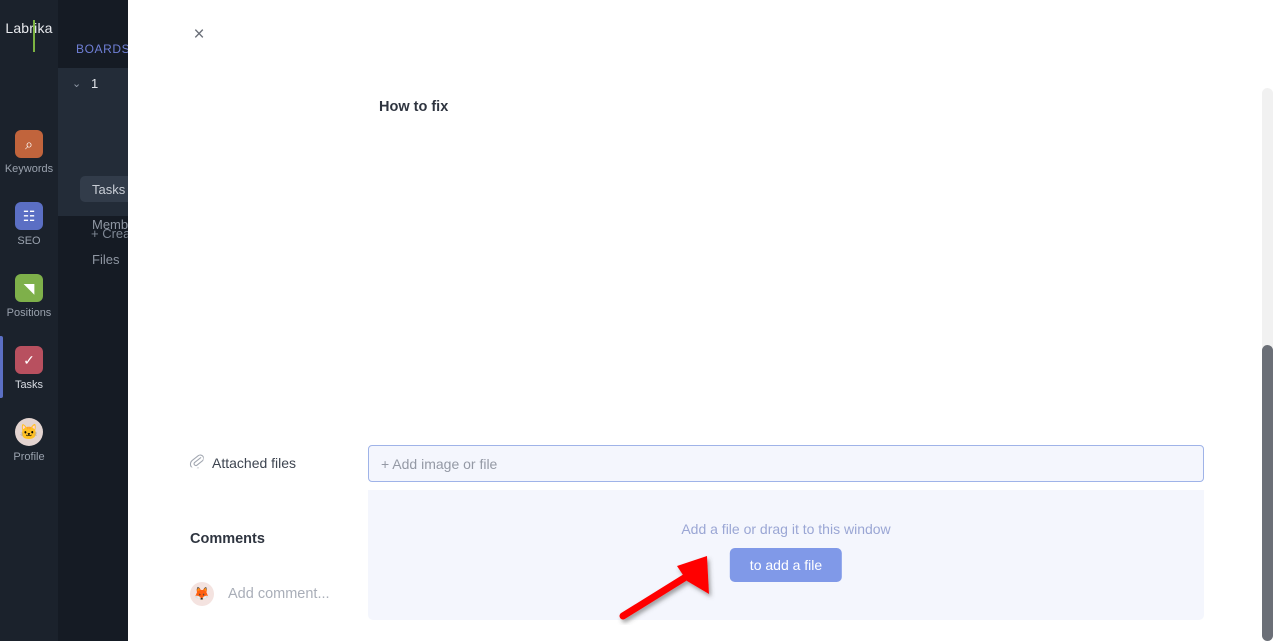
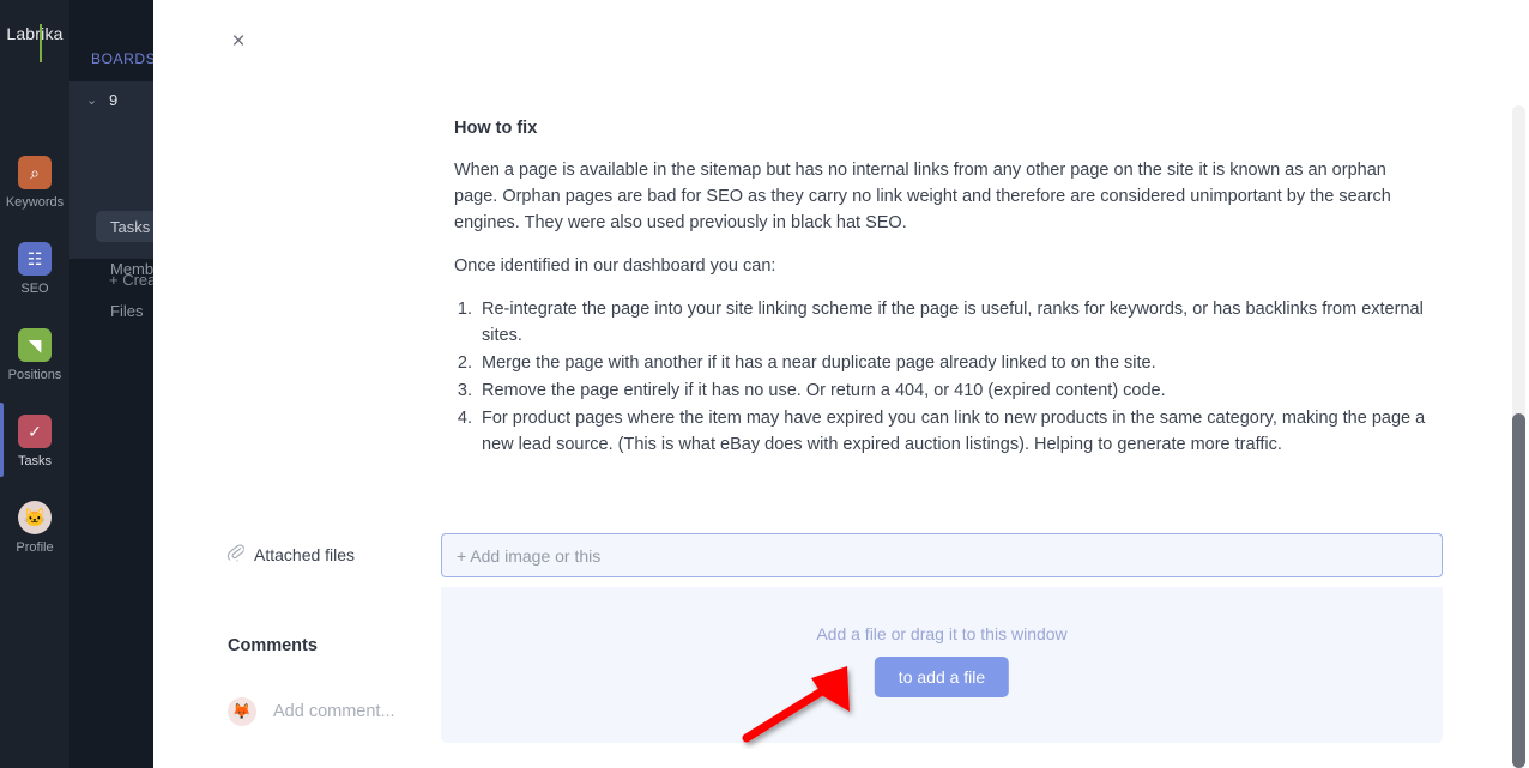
  Labrika
  ⌕
  Keywords
  ☷
  SEO
  ◥
  Positions
  ✓
  Tasks
  🐱
  Profile
  BOARDS
  ⌄
- 1
+ 9
  Tasks
  Files
  + Crea
  ×
  How to fix
+ When a page is available in the sitemap but has no internal links from any other page on the site it is known as an orphan page. Orphan pages are bad for SEO as they carry no link weight and therefore are considered unimportant by the search engines. They were also used previously in black hat SEO.
+ Once identified in our dashboard you can:
+ Re-integrate the page into your site linking scheme if the page is useful, ranks for keywords, or has backlinks from external sites.
+ Merge the page with another if it has a near duplicate page already linked to on the site.
+ Remove the page entirely if it has no use. Or return a 404, or 410 (expired content) code.
+ For product pages where the item may have expired you can link to new products in the same category, making the page a new lead source. (This is what eBay does with expired auction listings). Helping to generate more traffic.
  Attached files
- + Add image or file
+ + Add image or this
  Add a file or drag it to this window
  to add a file
  Comments
  🦊
  Add comment...
